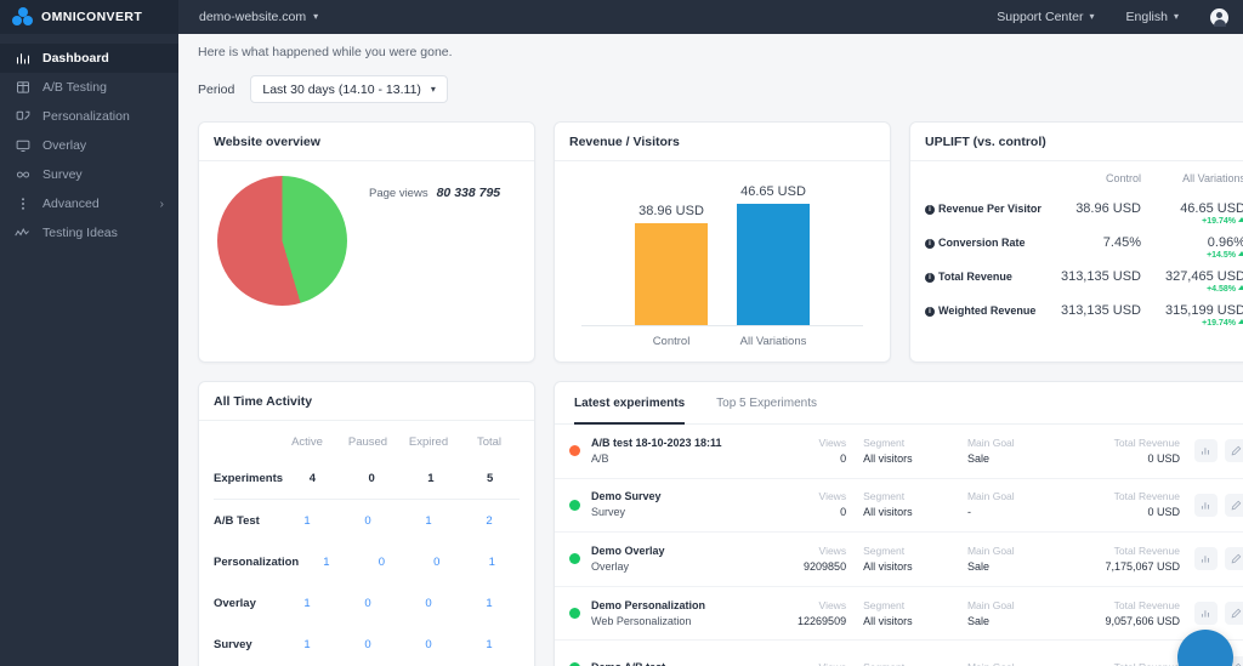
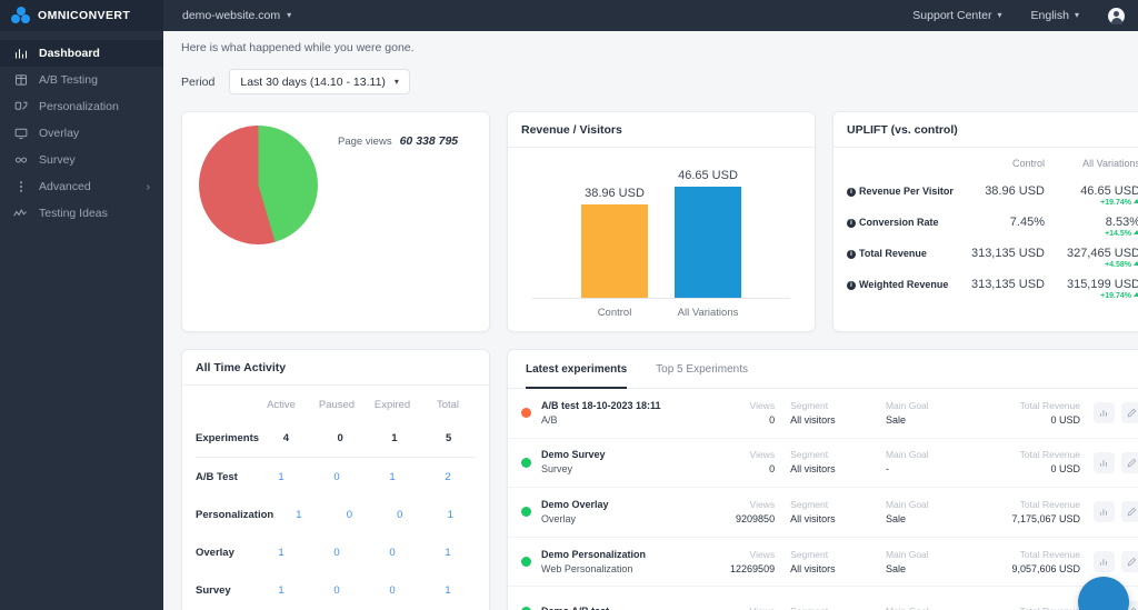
  OMNICONVERT
  Dashboard
  A/B Testing
  Personalization
  Overlay
  Survey
  Advanced
  ›
  Testing Ideas
  demo-website.com
  ▾
  Support Center
  ▾
  English
  ▾
  Here is what happened while you were gone.
  Period
  Last 30 days (14.10 - 13.11)
  ▾
- Website overview
  Page views
- 80 338 795
+ 60 338 795
  Revenue / Visitors
  38.96 USD
  46.65 USD
  Control
  All Variations
  UPLIFT (vs. control)
  Control
  All Variation
  Revenue Per Visitor
  38.96 USD
  46.65 USD
  Conversion Rate
  7.45%
- 0.96%
+ 8.53%
  Total Revenue
  313,135 USD
  327,465 USD
  Weighted Revenue
  313,135 USD
  315,199 USD
  All Time Activity
  Active
  Paused
  Expired
  Total
  Experiments
  4
  0
  1
  5
  A/B Test
  1
  0
  1
  2
  Personalization
  1
  0
  0
  1
  Overlay
  1
  0
  0
  1
  Survey
  1
  0
  0
  1
  Latest experiments
  Top 5 Experiments
  A/B test 18-10-2023 18:11
  A/B
  Views
  0
  Segment
  All visitors
  Main Goal
  Sale
  Total Revenue
  0 USD
  Demo Survey
  Survey
  Views
  0
  Segment
  All visitors
  Main Goal
  -
  Total Revenue
  0 USD
  Demo Overlay
  Overlay
  Views
  9209850
  Segment
  All visitors
  Main Goal
  Sale
  Total Revenue
  7,175,067 USD
  Demo Personalization
  Web Personalization
  Views
  12269509
  Segment
  All visitors
  Main Goal
  Sale
  Total Revenue
  9,057,606 USD
